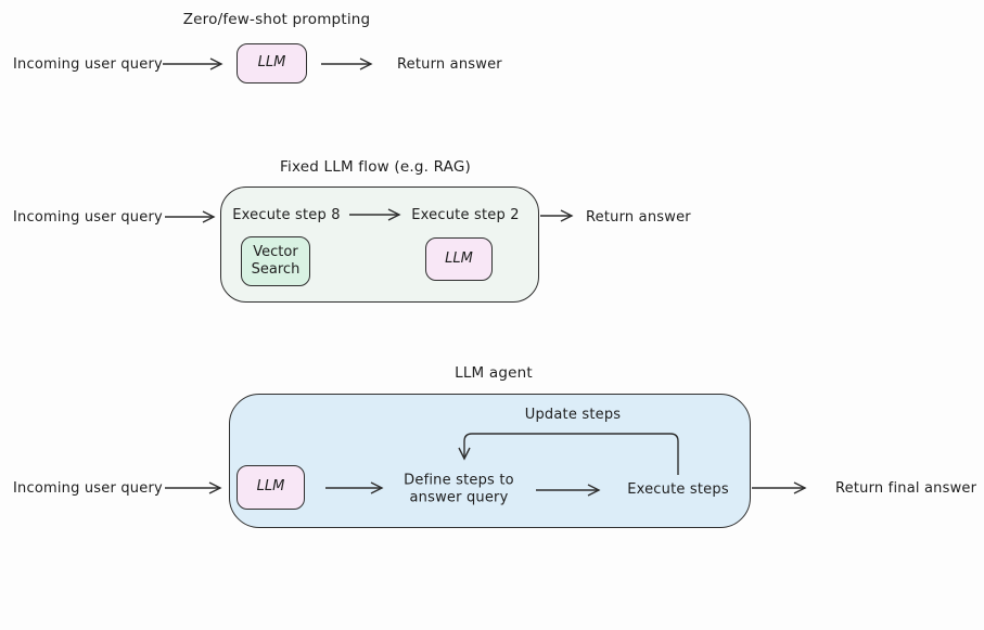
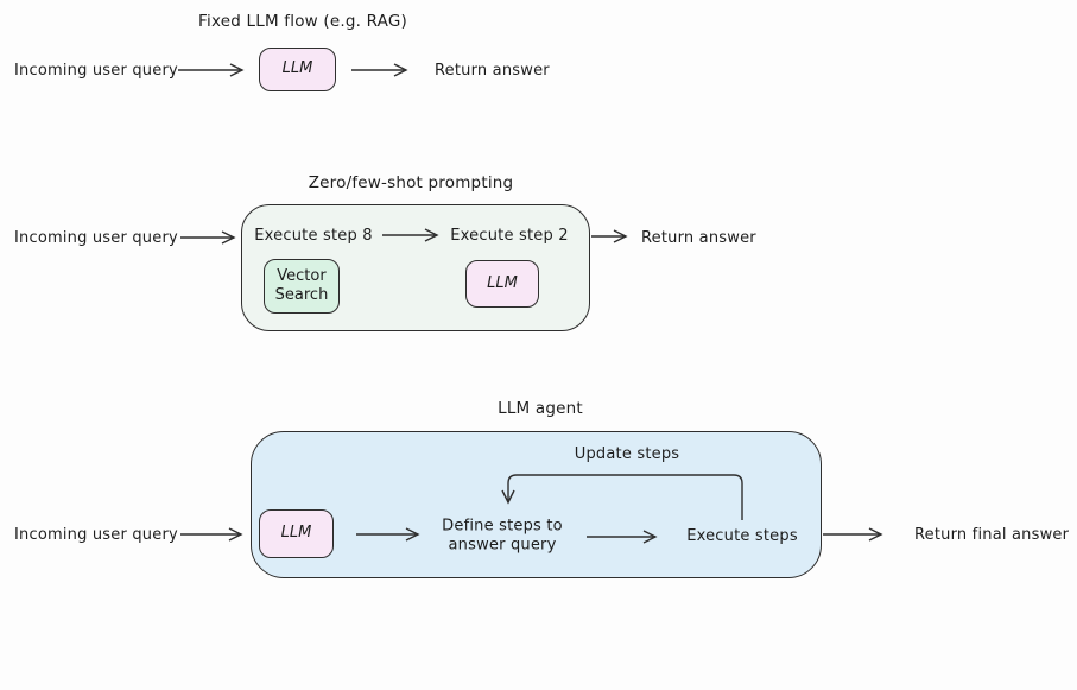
- Zero/few-shot prompting
+ Fixed LLM flow (e.g. RAG)
  Incoming user query
  LLM
  Return answer
- Fixed LLM flow (e.g. RAG)
+ Zero/few-shot prompting
  Incoming user query
  Execute step 8
  Execute step 2
  Vector
  Search
  LLM
  Return answer
  LLM agent
  Incoming user query
  LLM
  Define steps to
  answer query
  Execute steps
  Update steps
  Return final answer
